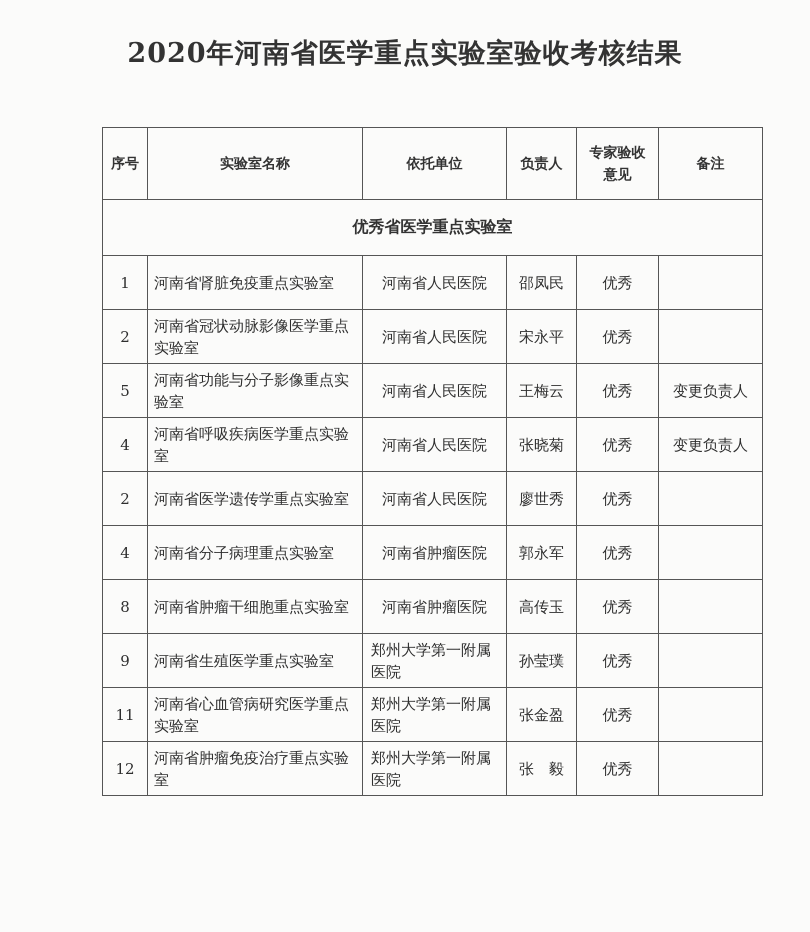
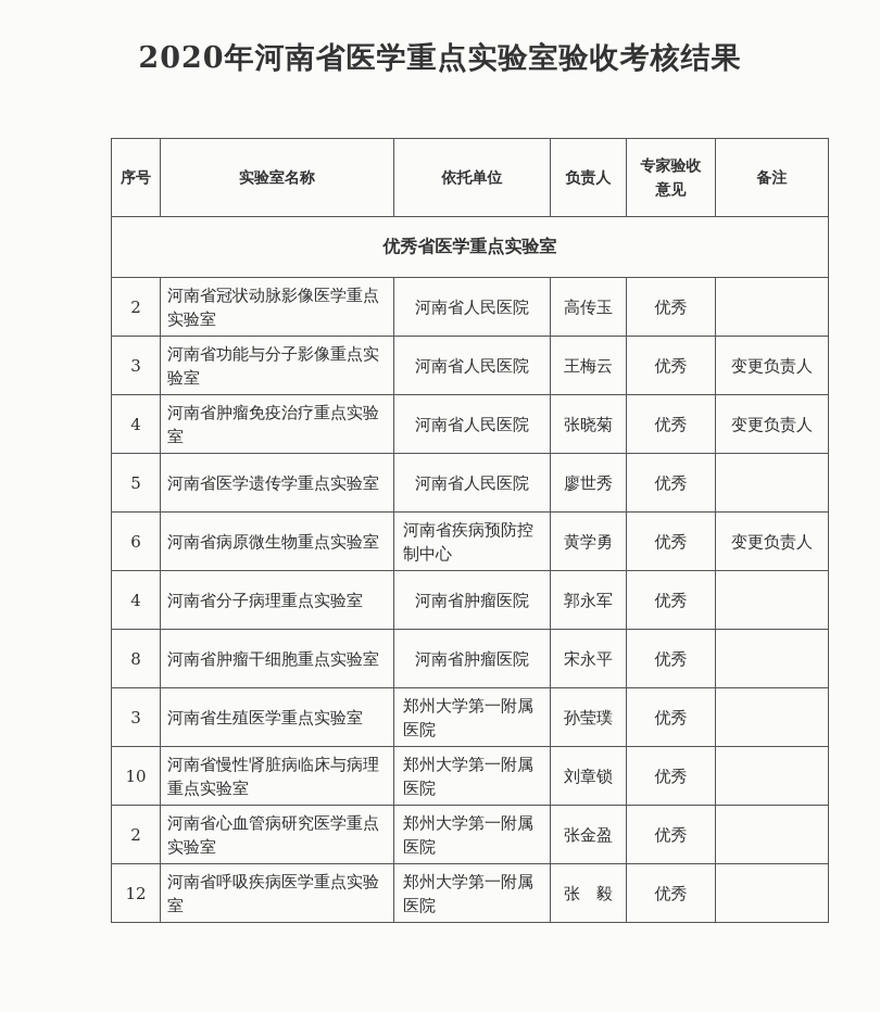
  2020年河南省医学重点实验室验收考核结果
  序号	实验室名称	依托单位	负责人	专家验收 意见	备注
  优秀省医学重点实验室
- 1	河南省肾脏免疫重点实验室	河南省人民医院	邵凤民	优秀
- 2	河南省冠状动脉影像医学重点实验室	河南省人民医院	宋永平	优秀
+ 2	河南省冠状动脉影像医学重点实验室	河南省人民医院	高传玉	优秀
- 5	河南省功能与分子影像重点实验室	河南省人民医院	王梅云	优秀	变更负责人
+ 3	河南省功能与分子影像重点实验室	河南省人民医院	王梅云	优秀	变更负责人
- 4	河南省呼吸疾病医学重点实验室	河南省人民医院	张晓菊	优秀	变更负责人
+ 4	河南省肿瘤免疫治疗重点实验室	河南省人民医院	张晓菊	优秀	变更负责人
- 2	河南省医学遗传学重点实验室	河南省人民医院	廖世秀	优秀
+ 5	河南省医学遗传学重点实验室	河南省人民医院	廖世秀	优秀
+ 6	河南省病原微生物重点实验室	河南省疾病预防控制中心	黄学勇	优秀	变更负责人
  4	河南省分子病理重点实验室	河南省肿瘤医院	郭永军	优秀
- 8	河南省肿瘤干细胞重点实验室	河南省肿瘤医院	高传玉	优秀
+ 8	河南省肿瘤干细胞重点实验室	河南省肿瘤医院	宋永平	优秀
- 9	河南省生殖医学重点实验室	郑州大学第一附属医院	孙莹璞	优秀
+ 3	河南省生殖医学重点实验室	郑州大学第一附属医院	孙莹璞	优秀
+ 10	河南省慢性肾脏病临床与病理重点实验室	郑州大学第一附属医院	刘章锁	优秀
- 11	河南省心血管病研究医学重点实验室	郑州大学第一附属医院	张金盈	优秀
+ 2	河南省心血管病研究医学重点实验室	郑州大学第一附属医院	张金盈	优秀
- 12	河南省肿瘤免疫治疗重点实验室	郑州大学第一附属医院	张 毅	优秀
+ 12	河南省呼吸疾病医学重点实验室	郑州大学第一附属医院	张 毅	优秀
